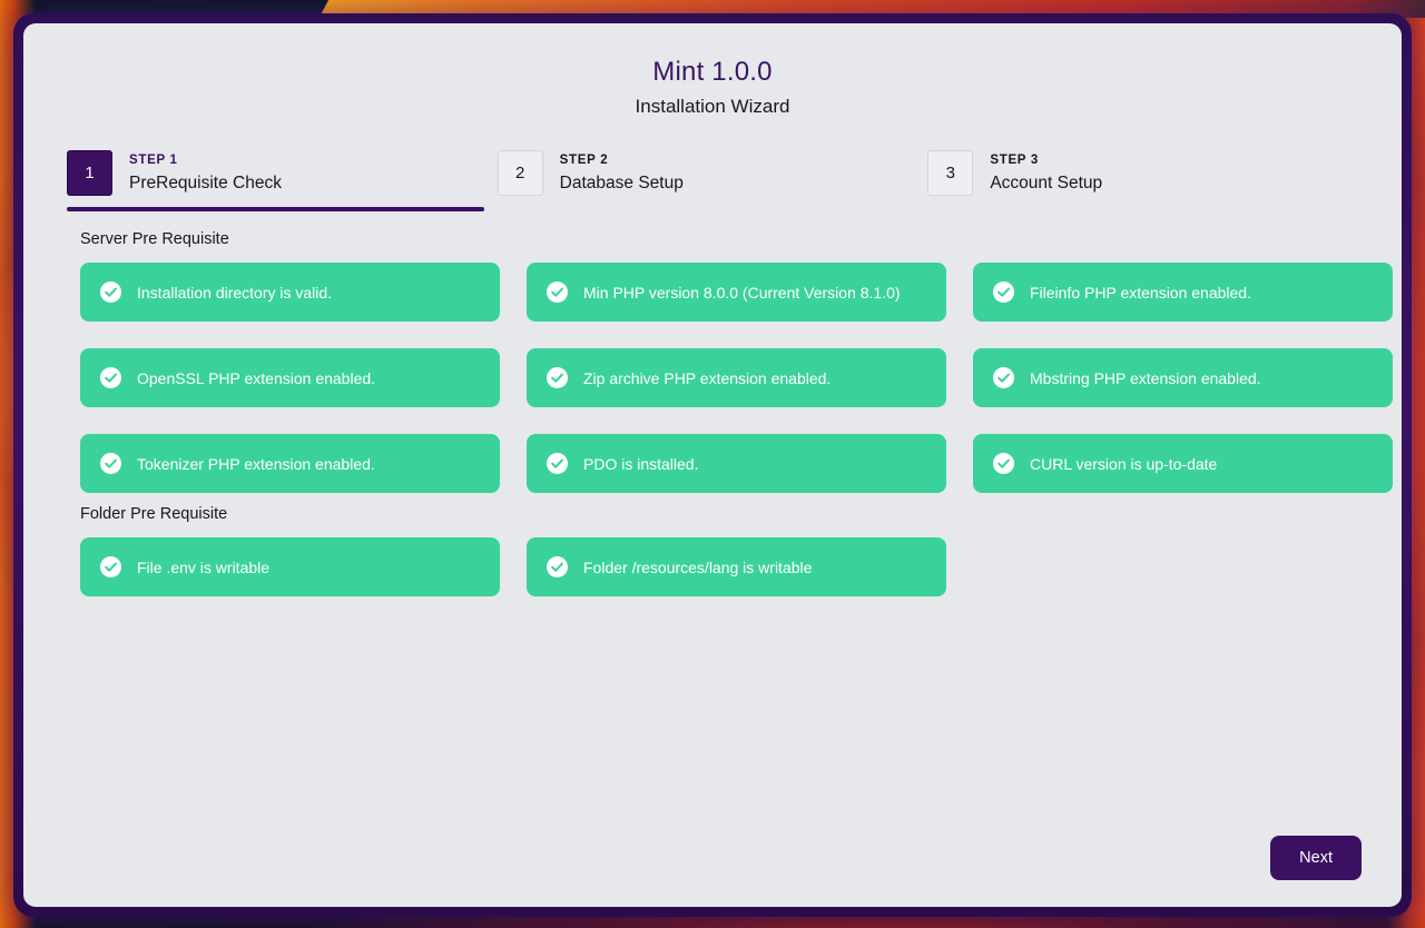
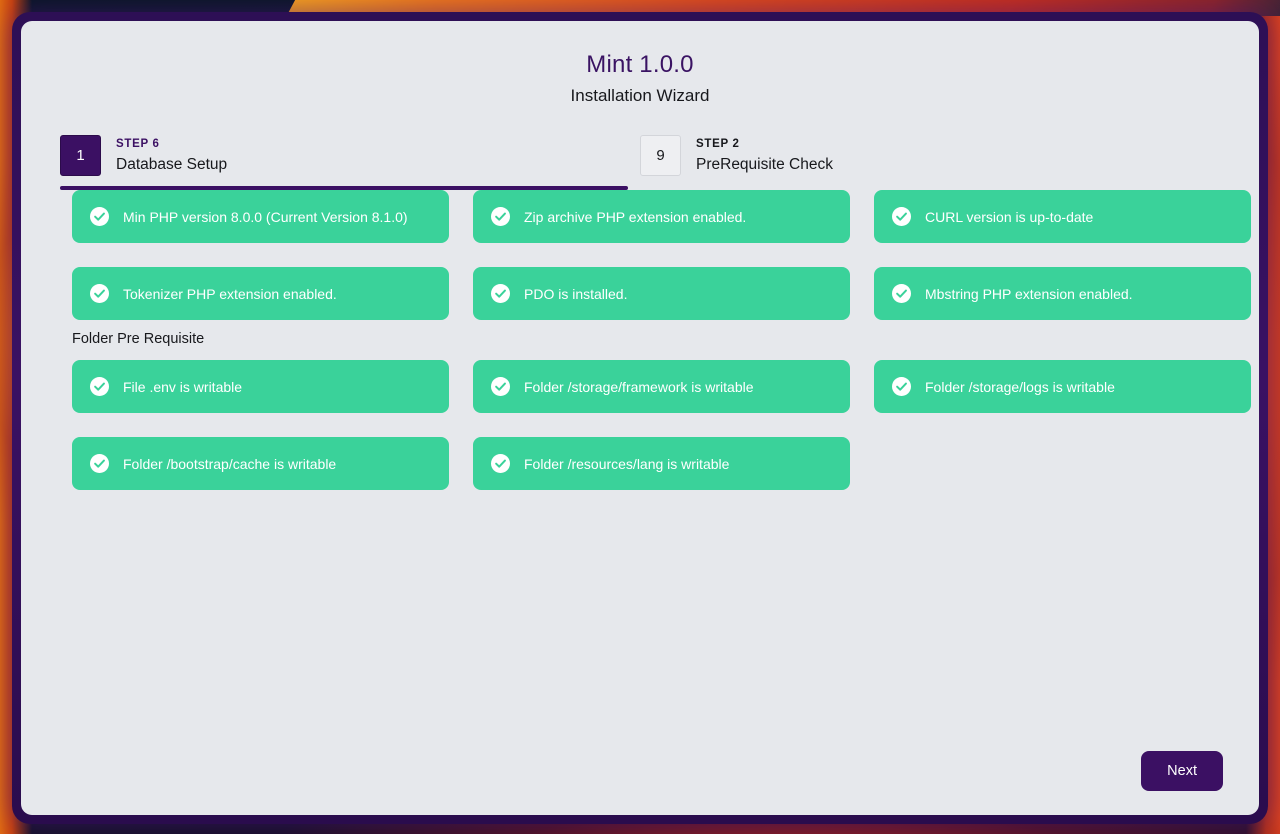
  Mint 1.0.0
  Installation Wizard
  1
- STEP 1
+ STEP 6
- PreRequisite Check
+ Database Setup
- 2
+ 9
  STEP 2
- Database Setup
+ PreRequisite Check
- 3
- STEP 3
- Account Setup
- Server Pre Requisite
- Installation directory is valid.
  Min PHP version 8.0.0 (Current Version 8.1.0)
- Fileinfo PHP extension enabled.
- OpenSSL PHP extension enabled.
  Zip archive PHP extension enabled.
- Mbstring PHP extension enabled.
+ CURL version is up-to-date
  Tokenizer PHP extension enabled.
  PDO is installed.
- CURL version is up-to-date
+ Mbstring PHP extension enabled.
  Folder Pre Requisite
  File .env is writable
+ Folder /storage/framework is writable
+ Folder /storage/logs is writable
+ Folder /bootstrap/cache is writable
  Folder /resources/lang is writable
  Next
